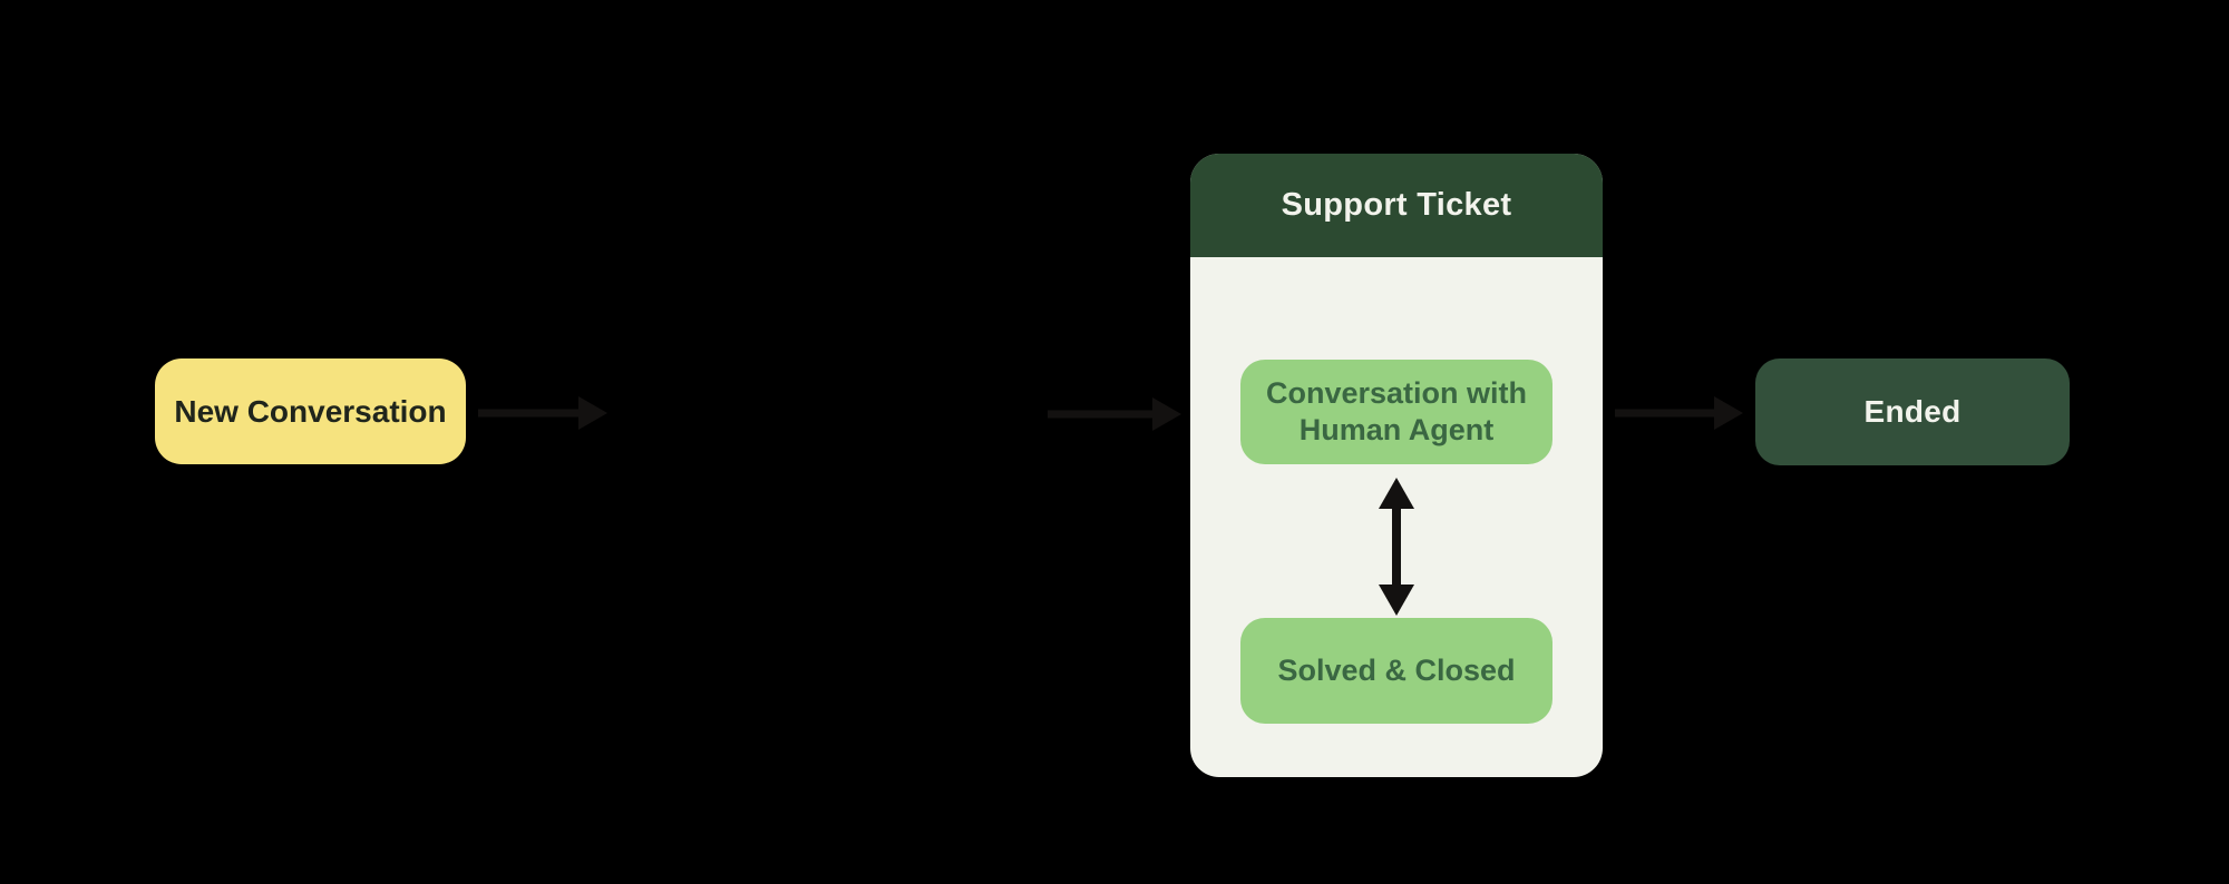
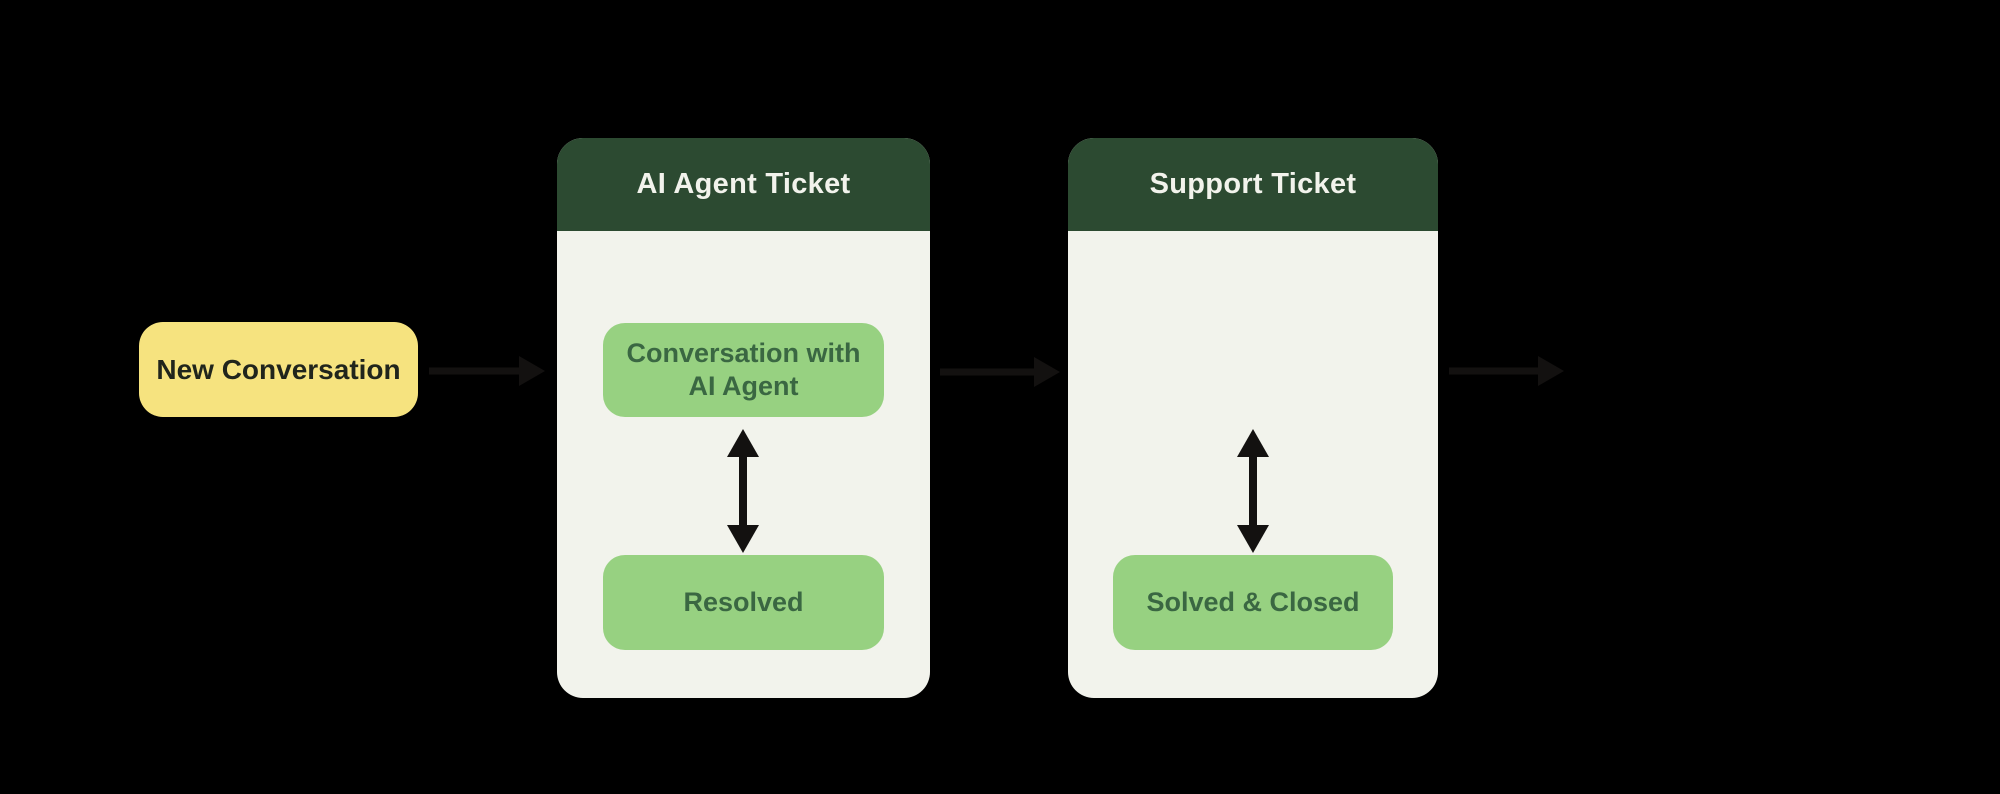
  New Conversation
+ AI Agent Ticket
+ Conversation with AI Agent
+ Resolved
  Support Ticket
- Conversation with Human Agent
  Solved & Closed
- Ended
